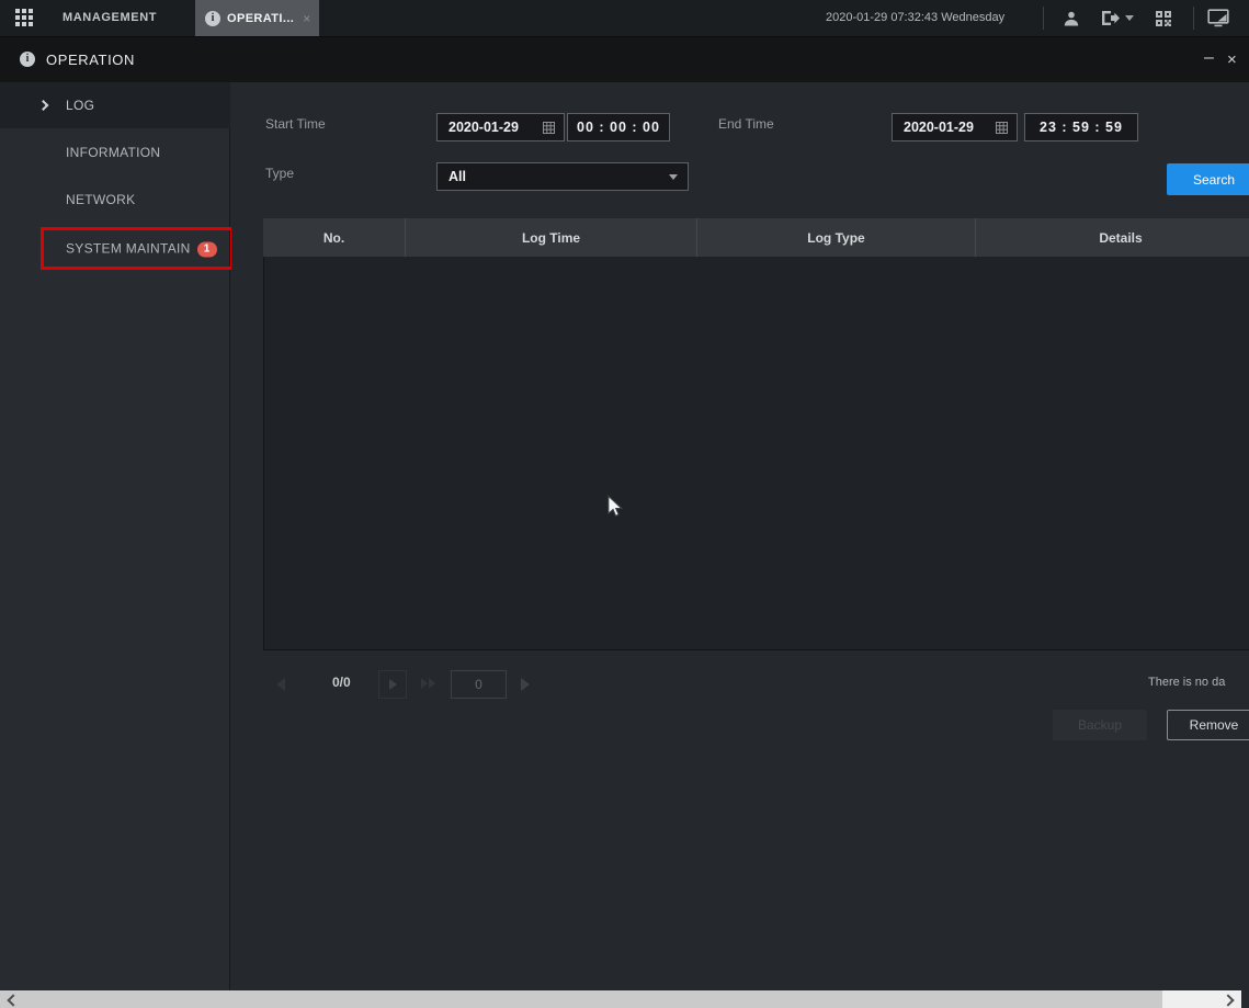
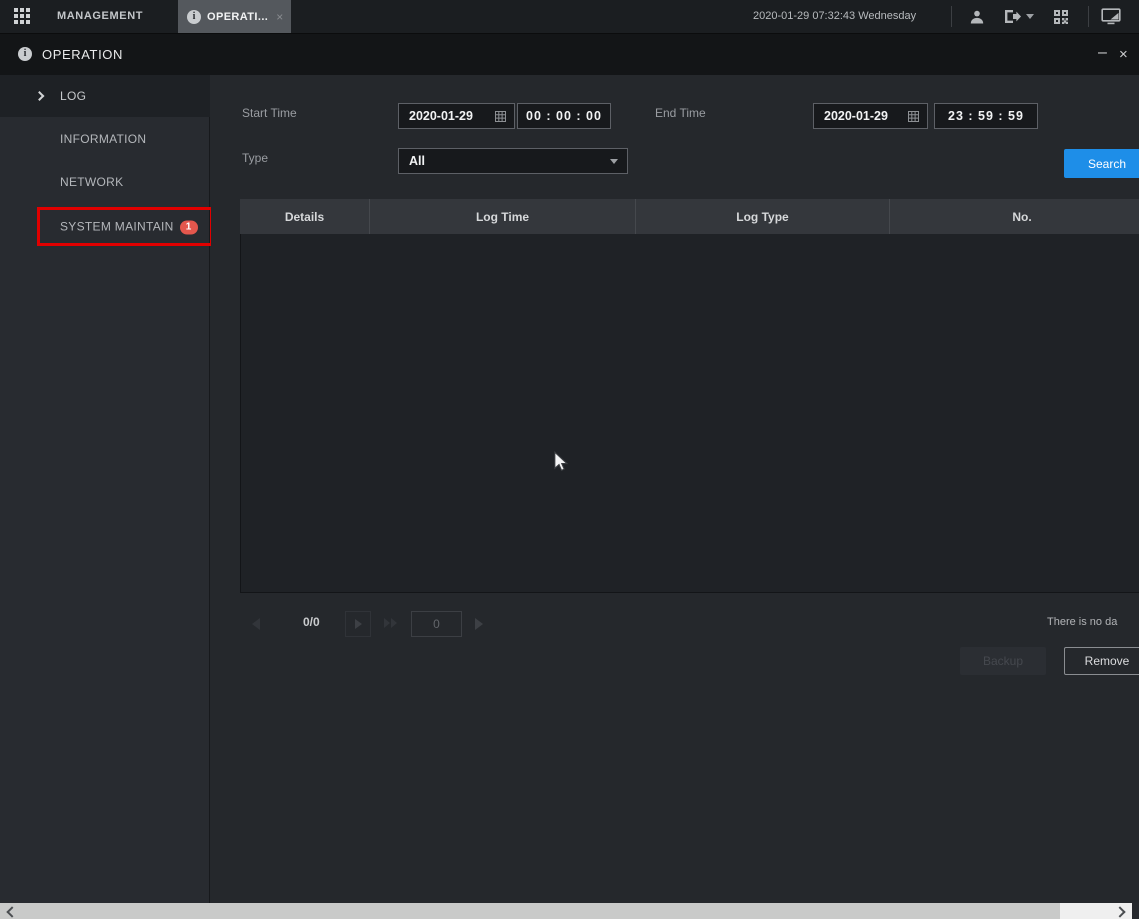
  MANAGEMENT
  OPERATI...
  ×
  2020-01-29 07:32:43 Wednesday
  OPERATION
  –
  ×
  LOG
  INFORMATION
  NETWORK
  SYSTEM MAINTAIN 1
  Start Time
  2020-01-29
  00 : 00 : 00
  End Time
  2020-01-29
  23 : 59 : 59
  Type
  All
  Search
- No.
+ Details
  Log Time
  Log Type
- Details
+ No.
  0/0
  0
  There is no da
  Backup
  Remove
